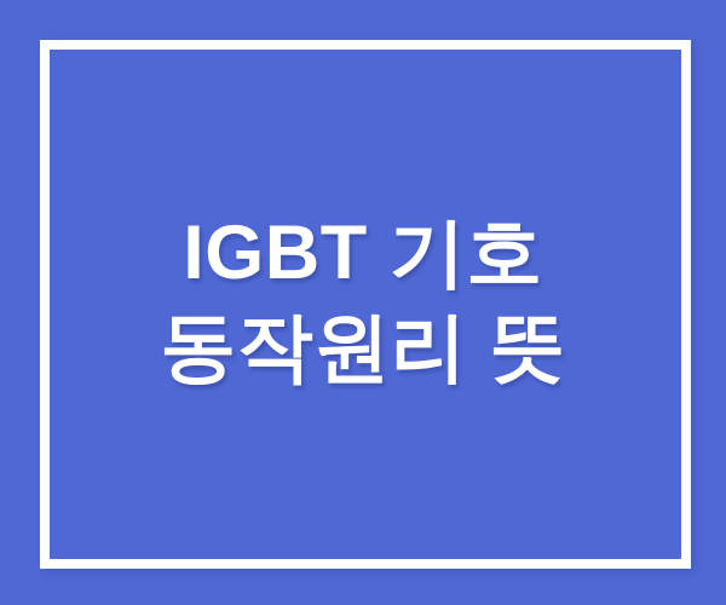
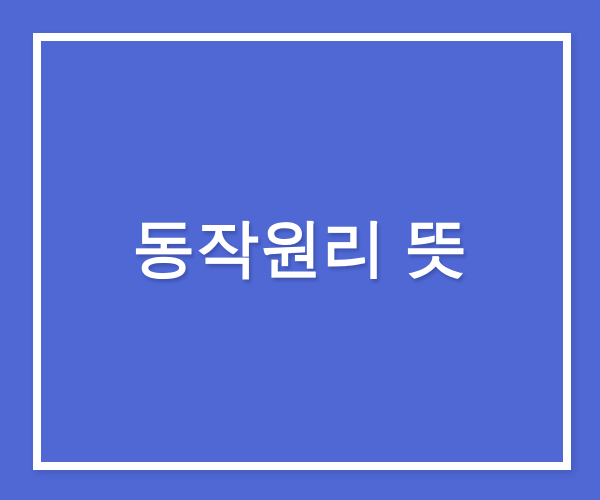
- IGBT 기호
  동작원리 뜻
